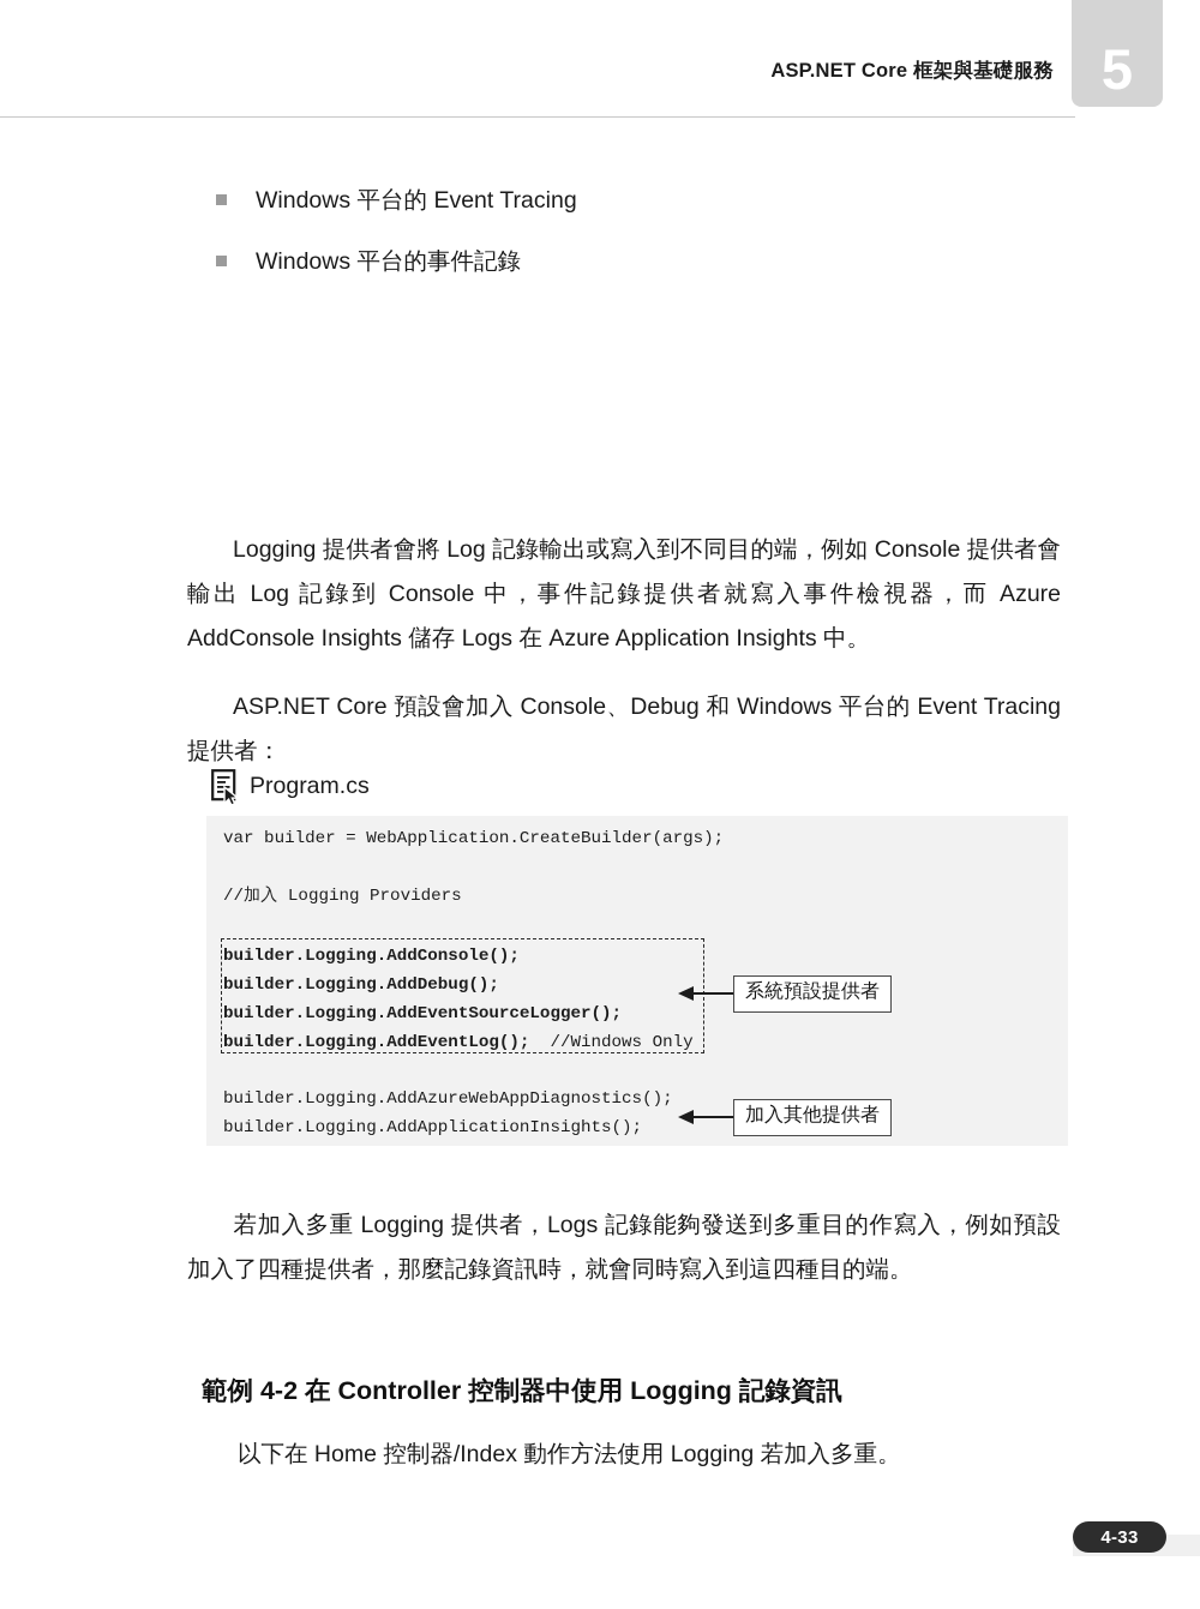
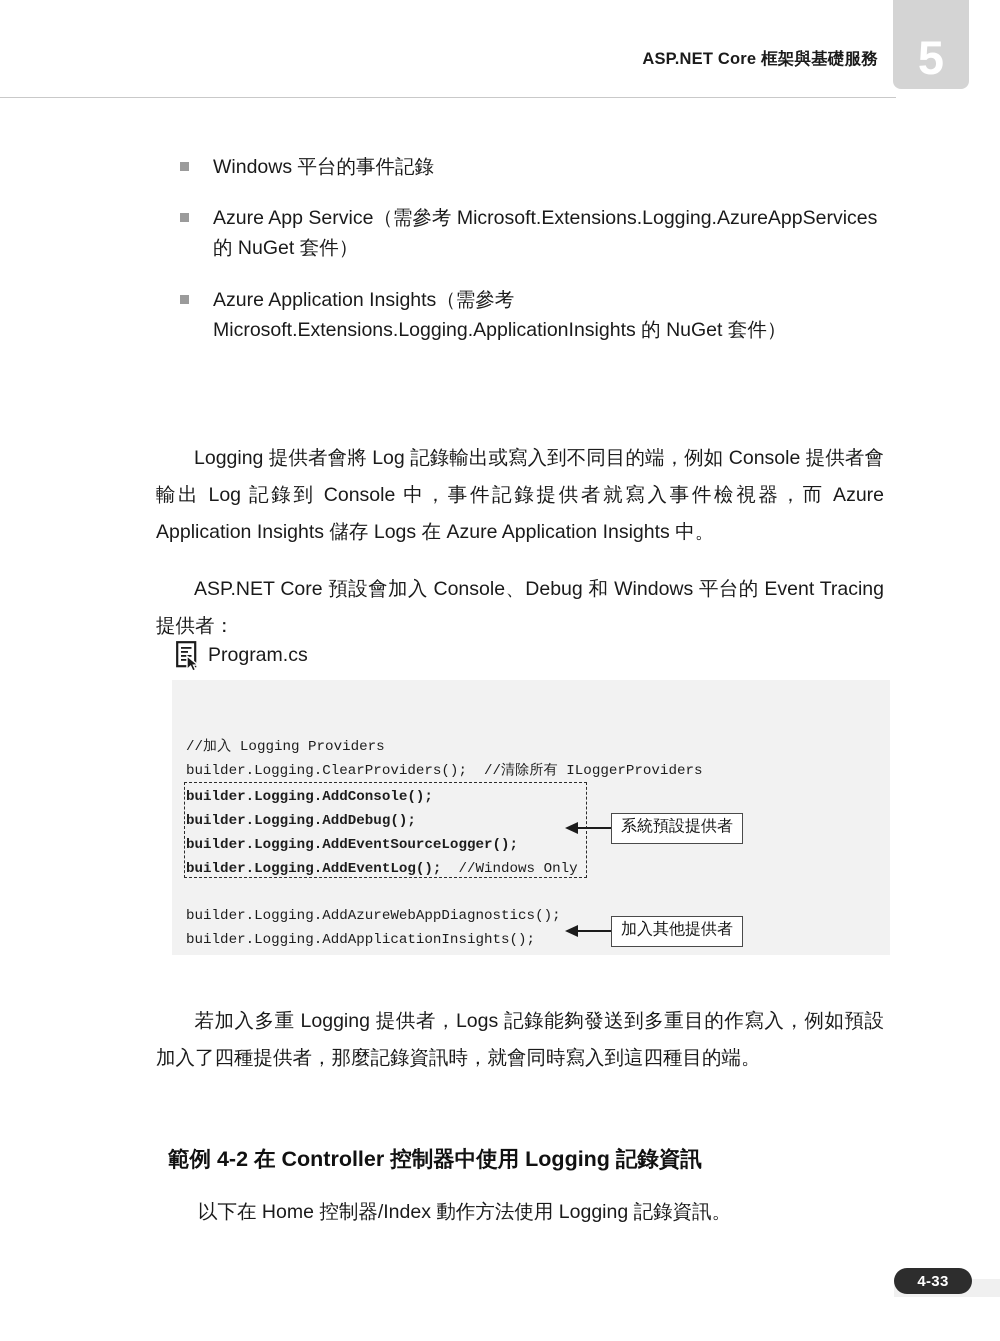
  ASP.NET Core 框架與基礎服務
  5
- Windows 平台的 Event Tracing
  Windows 平台的事件記錄
+ Azure App Service（需參考 Microsoft.Extensions.Logging.AzureAppServices 的 NuGet 套件）
+ Azure Application Insights（需參考 Microsoft.Extensions.Logging.ApplicationInsights 的 NuGet 套件）
- Logging 提供者會將 Log 記錄輸出或寫入到不同目的端，例如 Console 提供者會輸出 Log 記錄到 Console 中，事件記錄提供者就寫入事件檢視器，而 Azure AddConsole Insights 儲存 Logs 在 Azure Application Insights 中。
+ Logging 提供者會將 Log 記錄輸出或寫入到不同目的端，例如 Console 提供者會輸出 Log 記錄到 Console 中，事件記錄提供者就寫入事件檢視器，而 Azure Application Insights 儲存 Logs 在 Azure Application Insights 中。
  ASP.NET Core 預設會加入 Console、Debug 和 Windows 平台的 Event Tracing 提供者：
  Program.cs
- var builder = WebApplication.CreateBuilder(args);
  //加入 Logging Providers
+ builder.Logging.ClearProviders(); //清除所有 ILoggerProviders
  builder.Logging.AddConsole();
  builder.Logging.AddDebug();
  builder.Logging.AddEventSourceLogger();
  builder.Logging.AddEventLog(); //Windows Only
  builder.Logging.AddAzureWebAppDiagnostics();
  builder.Logging.AddApplicationInsights();
  系統預設提供者
  加入其他提供者
  若加入多重 Logging 提供者，Logs 記錄能夠發送到多重目的作寫入，例如預設加入了四種提供者，那麼記錄資訊時，就會同時寫入到這四種目的端。
  範例 4-2 在 Controller 控制器中使用 Logging 記錄資訊
- 以下在 Home 控制器/Index 動作方法使用 Logging 若加入多重。
+ 以下在 Home 控制器/Index 動作方法使用 Logging 記錄資訊。
  4-33
